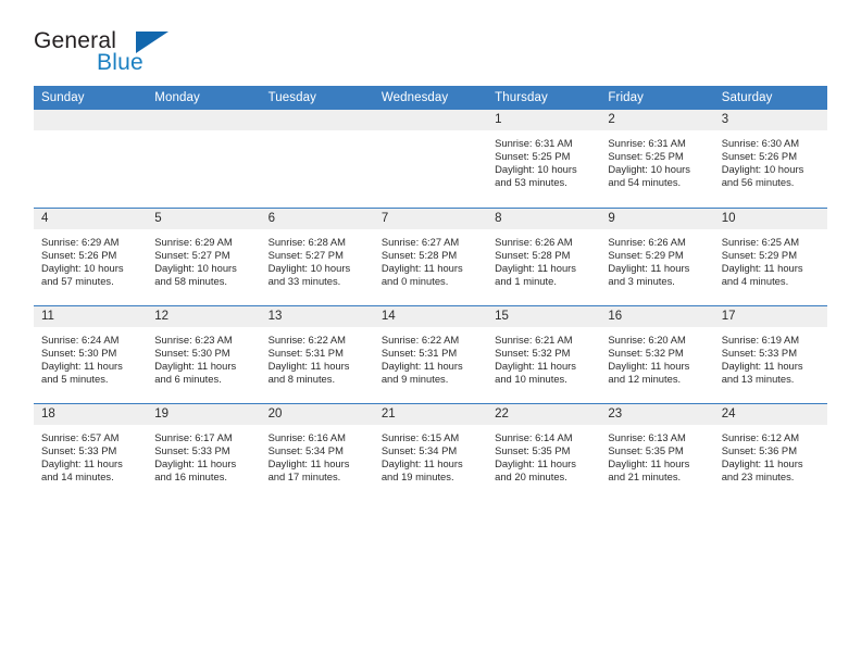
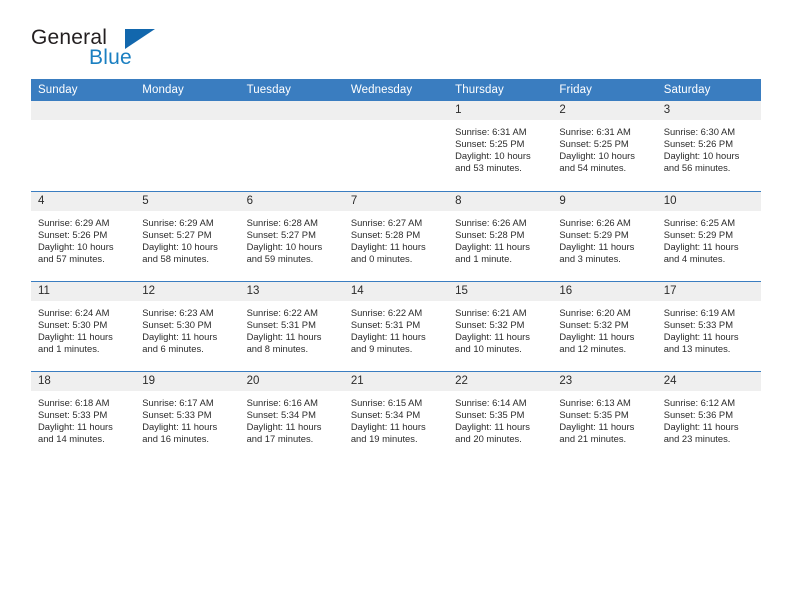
  General
  Blue
  Sunday	Monday	Tuesday	Wednesday	Thursday	Friday	Saturday
  				1Sunrise: 6:31 AMSunset: 5:25 PMDaylight: 10 hoursand 53 minutes.	2Sunrise: 6:31 AMSunset: 5:25 PMDaylight: 10 hoursand 54 minutes.	3Sunrise: 6:30 AMSunset: 5:26 PMDaylight: 10 hoursand 56 minutes.
- 4Sunrise: 6:29 AMSunset: 5:26 PMDaylight: 10 hoursand 57 minutes.	5Sunrise: 6:29 AMSunset: 5:27 PMDaylight: 10 hoursand 58 minutes.	6Sunrise: 6:28 AMSunset: 5:27 PMDaylight: 10 hoursand 33 minutes.	7Sunrise: 6:27 AMSunset: 5:28 PMDaylight: 11 hoursand 0 minutes.	8Sunrise: 6:26 AMSunset: 5:28 PMDaylight: 11 hoursand 1 minute.	9Sunrise: 6:26 AMSunset: 5:29 PMDaylight: 11 hoursand 3 minutes.	10Sunrise: 6:25 AMSunset: 5:29 PMDaylight: 11 hoursand 4 minutes.
+ 4Sunrise: 6:29 AMSunset: 5:26 PMDaylight: 10 hoursand 57 minutes.	5Sunrise: 6:29 AMSunset: 5:27 PMDaylight: 10 hoursand 58 minutes.	6Sunrise: 6:28 AMSunset: 5:27 PMDaylight: 10 hoursand 59 minutes.	7Sunrise: 6:27 AMSunset: 5:28 PMDaylight: 11 hoursand 0 minutes.	8Sunrise: 6:26 AMSunset: 5:28 PMDaylight: 11 hoursand 1 minute.	9Sunrise: 6:26 AMSunset: 5:29 PMDaylight: 11 hoursand 3 minutes.	10Sunrise: 6:25 AMSunset: 5:29 PMDaylight: 11 hoursand 4 minutes.
- 11Sunrise: 6:24 AMSunset: 5:30 PMDaylight: 11 hoursand 5 minutes.	12Sunrise: 6:23 AMSunset: 5:30 PMDaylight: 11 hoursand 6 minutes.	13Sunrise: 6:22 AMSunset: 5:31 PMDaylight: 11 hoursand 8 minutes.	14Sunrise: 6:22 AMSunset: 5:31 PMDaylight: 11 hoursand 9 minutes.	15Sunrise: 6:21 AMSunset: 5:32 PMDaylight: 11 hoursand 10 minutes.	16Sunrise: 6:20 AMSunset: 5:32 PMDaylight: 11 hoursand 12 minutes.	17Sunrise: 6:19 AMSunset: 5:33 PMDaylight: 11 hoursand 13 minutes.
+ 11Sunrise: 6:24 AMSunset: 5:30 PMDaylight: 11 hoursand 1 minutes.	12Sunrise: 6:23 AMSunset: 5:30 PMDaylight: 11 hoursand 6 minutes.	13Sunrise: 6:22 AMSunset: 5:31 PMDaylight: 11 hoursand 8 minutes.	14Sunrise: 6:22 AMSunset: 5:31 PMDaylight: 11 hoursand 9 minutes.	15Sunrise: 6:21 AMSunset: 5:32 PMDaylight: 11 hoursand 10 minutes.	16Sunrise: 6:20 AMSunset: 5:32 PMDaylight: 11 hoursand 12 minutes.	17Sunrise: 6:19 AMSunset: 5:33 PMDaylight: 11 hoursand 13 minutes.
- 18Sunrise: 6:57 AMSunset: 5:33 PMDaylight: 11 hoursand 14 minutes.	19Sunrise: 6:17 AMSunset: 5:33 PMDaylight: 11 hoursand 16 minutes.	20Sunrise: 6:16 AMSunset: 5:34 PMDaylight: 11 hoursand 17 minutes.	21Sunrise: 6:15 AMSunset: 5:34 PMDaylight: 11 hoursand 19 minutes.	22Sunrise: 6:14 AMSunset: 5:35 PMDaylight: 11 hoursand 20 minutes.	23Sunrise: 6:13 AMSunset: 5:35 PMDaylight: 11 hoursand 21 minutes.	24Sunrise: 6:12 AMSunset: 5:36 PMDaylight: 11 hoursand 23 minutes.
+ 18Sunrise: 6:18 AMSunset: 5:33 PMDaylight: 11 hoursand 14 minutes.	19Sunrise: 6:17 AMSunset: 5:33 PMDaylight: 11 hoursand 16 minutes.	20Sunrise: 6:16 AMSunset: 5:34 PMDaylight: 11 hoursand 17 minutes.	21Sunrise: 6:15 AMSunset: 5:34 PMDaylight: 11 hoursand 19 minutes.	22Sunrise: 6:14 AMSunset: 5:35 PMDaylight: 11 hoursand 20 minutes.	23Sunrise: 6:13 AMSunset: 5:35 PMDaylight: 11 hoursand 21 minutes.	24Sunrise: 6:12 AMSunset: 5:36 PMDaylight: 11 hoursand 23 minutes.
